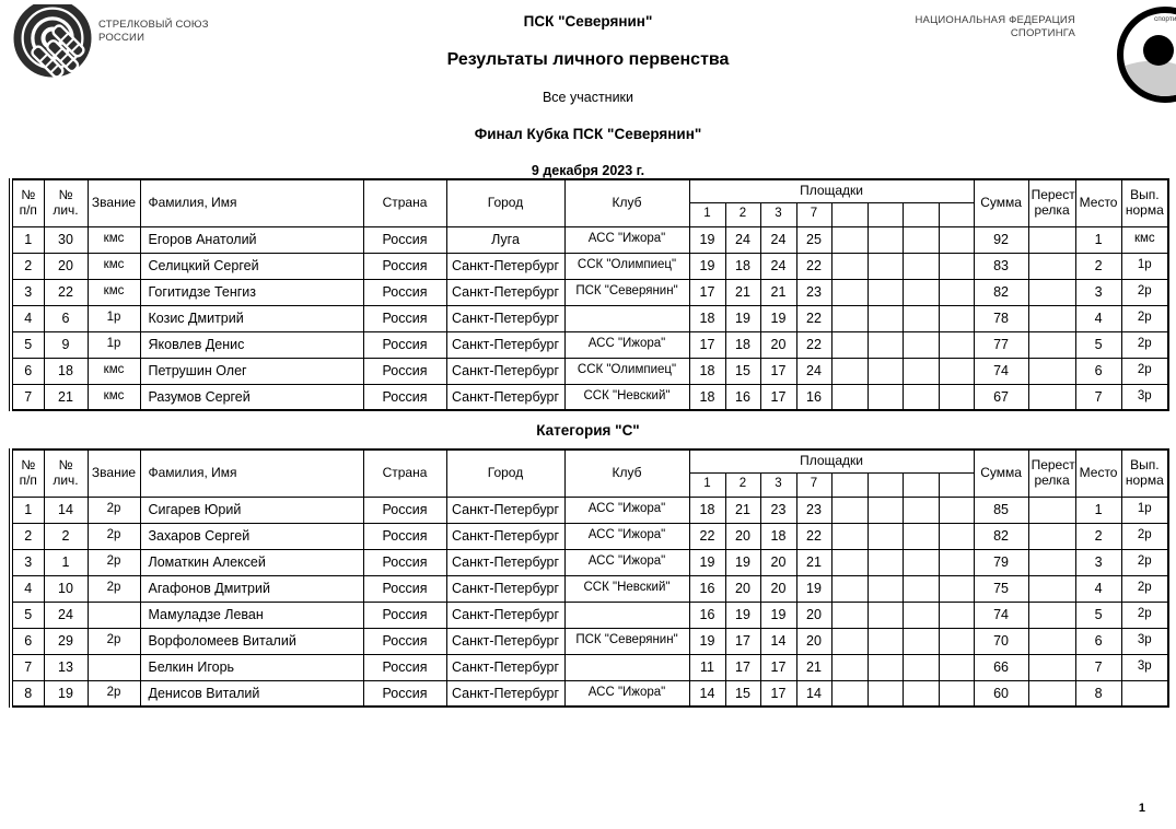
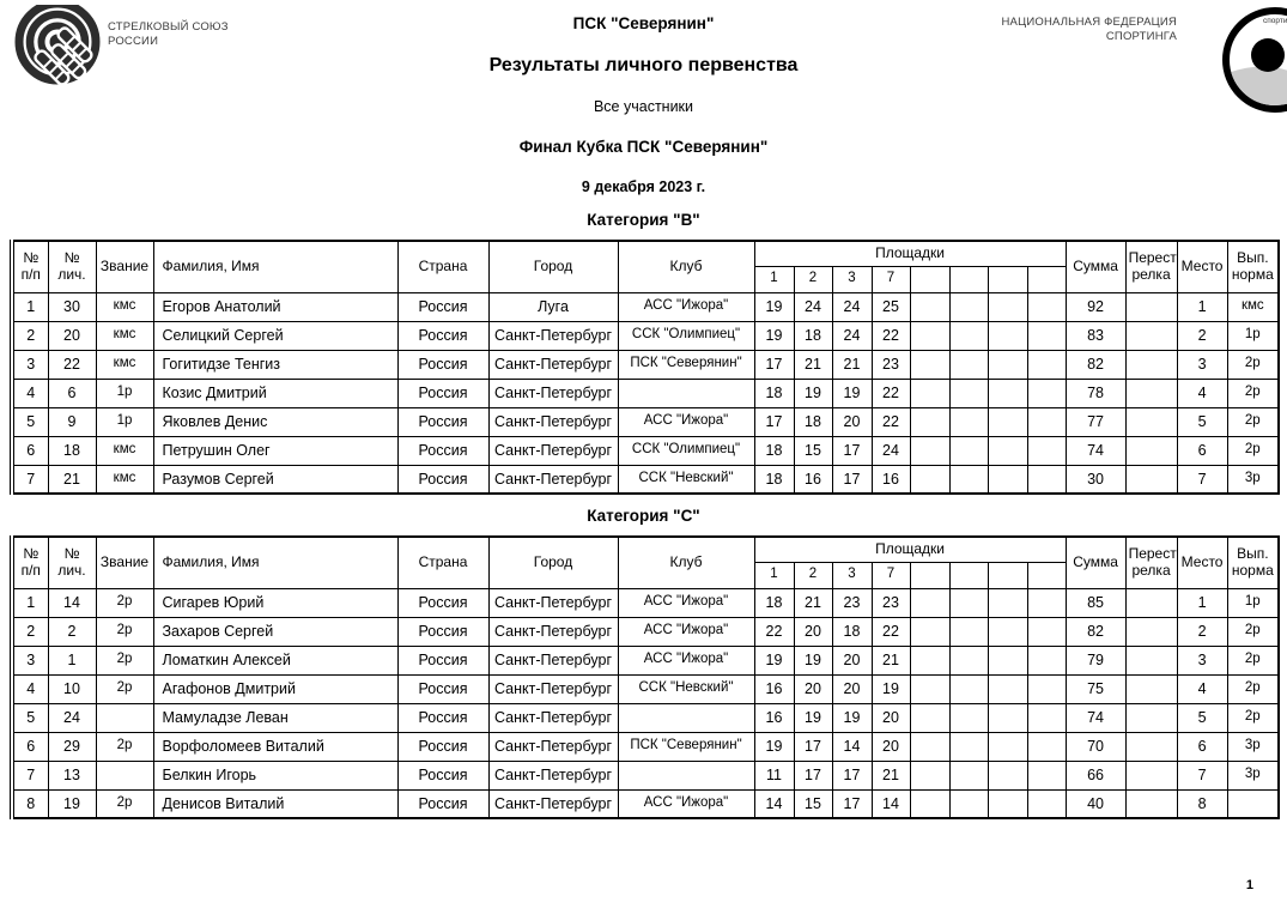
  СТРЕЛКОВЫЙ СОЮЗ
  РОССИИ
  НАЦИОНАЛЬНАЯ ФЕДЕРАЦИЯ
  СПОРТИНГА
  ПСК "Северянин"
  Результаты личного первенства
  Все участники
  Финал Кубка ПСК "Северянин"
  9 декабря 2023 г.
+ Категория "В"
  № п/п	№ лич.	Звание	Фамилия, Имя	Страна	Город	Клуб	Площадки	Сумма	Перест релка	Место	Вып. норма
  1	2	3	7
  1	30	кмс	Егоров Анатолий	Россия	Луга	АСС "Ижора"	19	24	24	25					92		1	кмс
  2	20	кмс	Селицкий Сергей	Россия	Санкт-Петербург	ССК "Олимпиец"	19	18	24	22					83		2	1р
  3	22	кмс	Гогитидзе Тенгиз	Россия	Санкт-Петербург	ПСК "Северянин"	17	21	21	23					82		3	2р
  4	6	1р	Козис Дмитрий	Россия	Санкт-Петербург		18	19	19	22					78		4	2р
  5	9	1р	Яковлев Денис	Россия	Санкт-Петербург	АСС "Ижора"	17	18	20	22					77		5	2р
  6	18	кмс	Петрушин Олег	Россия	Санкт-Петербург	ССК "Олимпиец"	18	15	17	24					74		6	2р
- 7	21	кмс	Разумов Сергей	Россия	Санкт-Петербург	ССК "Невский"	18	16	17	16					67		7	3р
+ 7	21	кмс	Разумов Сергей	Россия	Санкт-Петербург	ССК "Невский"	18	16	17	16					30		7	3р
  Категория "С"
  № п/п	№ лич.	Звание	Фамилия, Имя	Страна	Город	Клуб	Площадки	Сумма	Перест релка	Место	Вып. норма
  1	2	3	7
  1	14	2р	Сигарев Юрий	Россия	Санкт-Петербург	АСС "Ижора"	18	21	23	23					85		1	1р
  2	2	2р	Захаров Сергей	Россия	Санкт-Петербург	АСС "Ижора"	22	20	18	22					82		2	2р
  3	1	2р	Ломаткин Алексей	Россия	Санкт-Петербург	АСС "Ижора"	19	19	20	21					79		3	2р
  4	10	2р	Агафонов Дмитрий	Россия	Санкт-Петербург	ССК "Невский"	16	20	20	19					75		4	2р
  5	24		Мамуладзе Леван	Россия	Санкт-Петербург		16	19	19	20					74		5	2р
  6	29	2р	Ворфоломеев Виталий	Россия	Санкт-Петербург	ПСК "Северянин"	19	17	14	20					70		6	3р
  7	13		Белкин Игорь	Россия	Санкт-Петербург		11	17	17	21					66		7	3р
- 8	19	2р	Денисов Виталий	Россия	Санкт-Петербург	АСС "Ижора"	14	15	17	14					60		8
+ 8	19	2р	Денисов Виталий	Россия	Санкт-Петербург	АСС "Ижора"	14	15	17	14					40		8
  1
